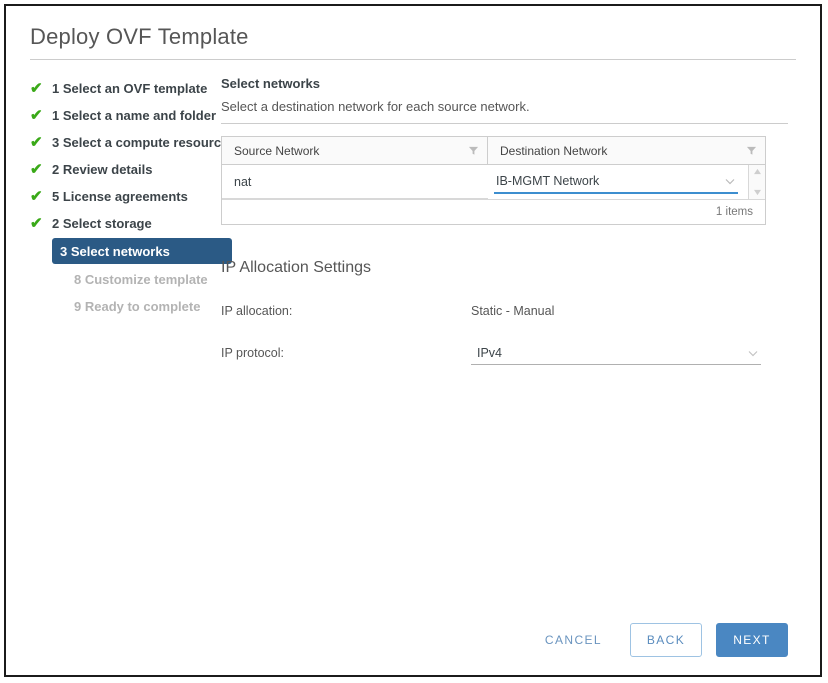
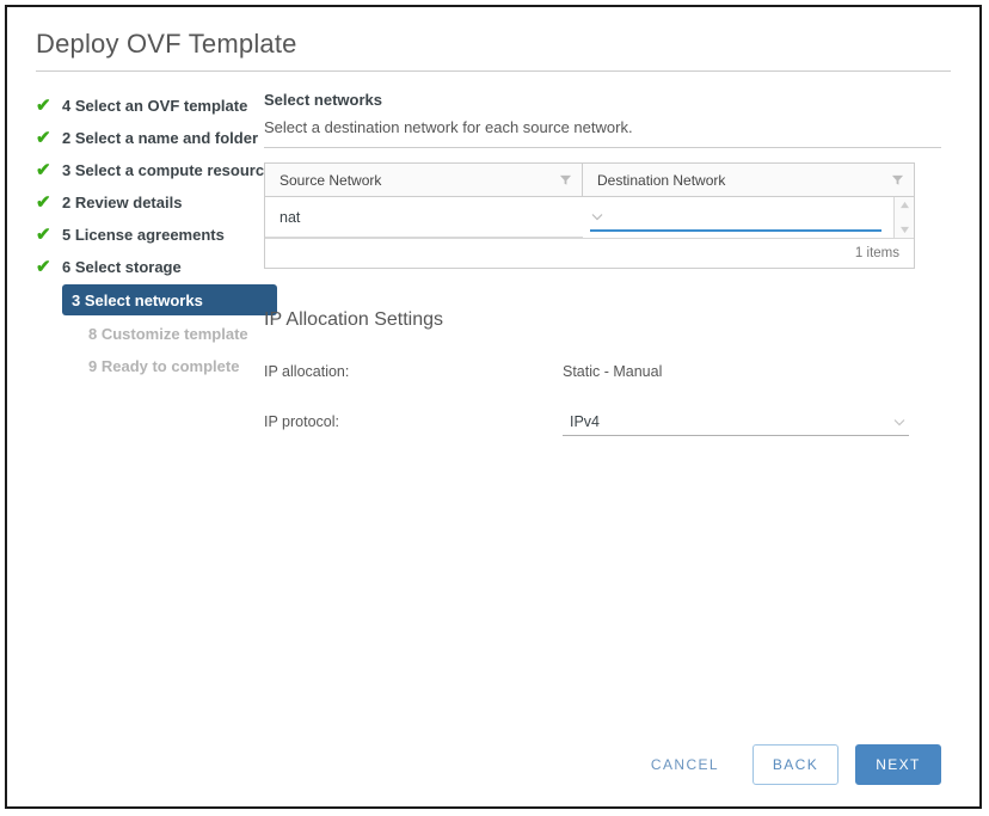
  Deploy OVF Template
  ✔
- 1 Select an OVF template
+ 4 Select an OVF template
  ✔
- 1 Select a name and folder
+ 2 Select a name and folder
  ✔
  3 Select a compute resourc
  ✔
  2 Review details
  ✔
  5 License agreements
  ✔
- 2 Select storage
+ 6 Select storage
  3 Select networks
  8 Customize template
  9 Ready to complete
  Select networks
  Select a destination network for each source network.
  Source Network
  Destination Network
  nat
- IB-MGMT Network
  1 items
  IP Allocation Settings
  IP allocation:
  Static - Manual
  IP protocol:
  IPv4
  CANCEL
  BACK
  NEXT
